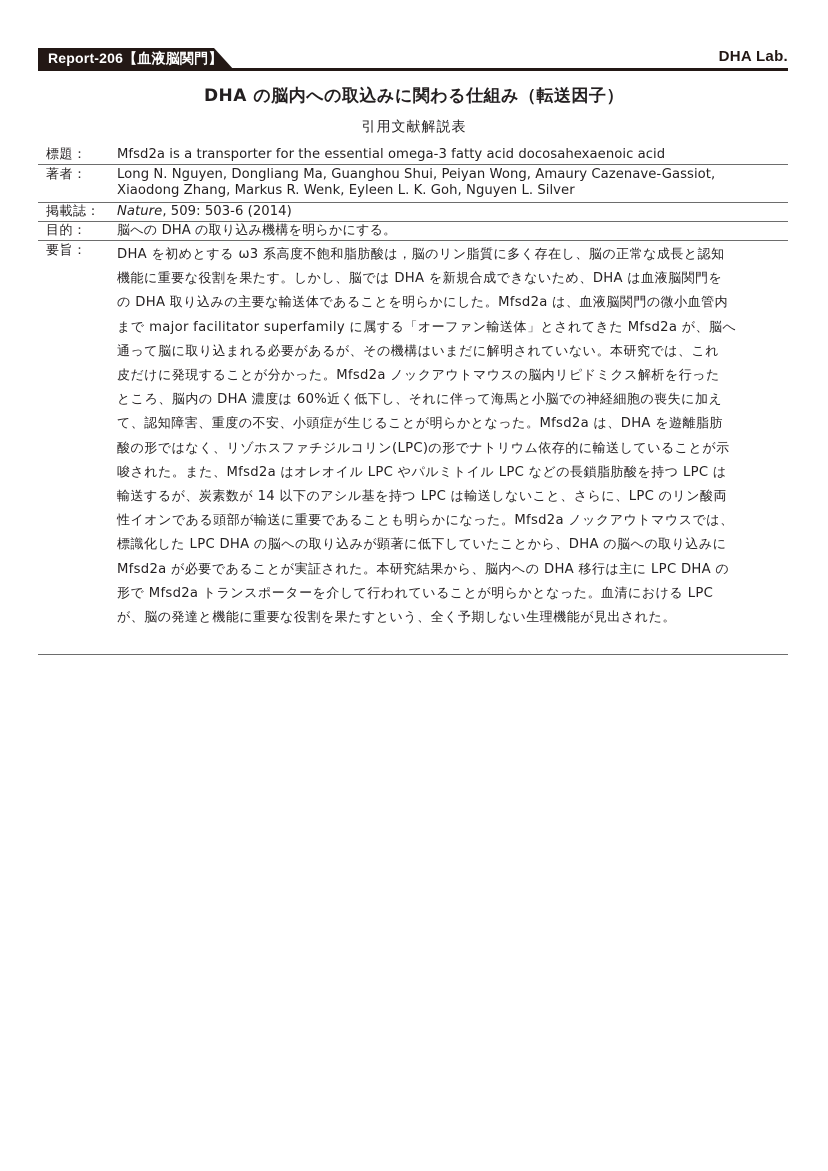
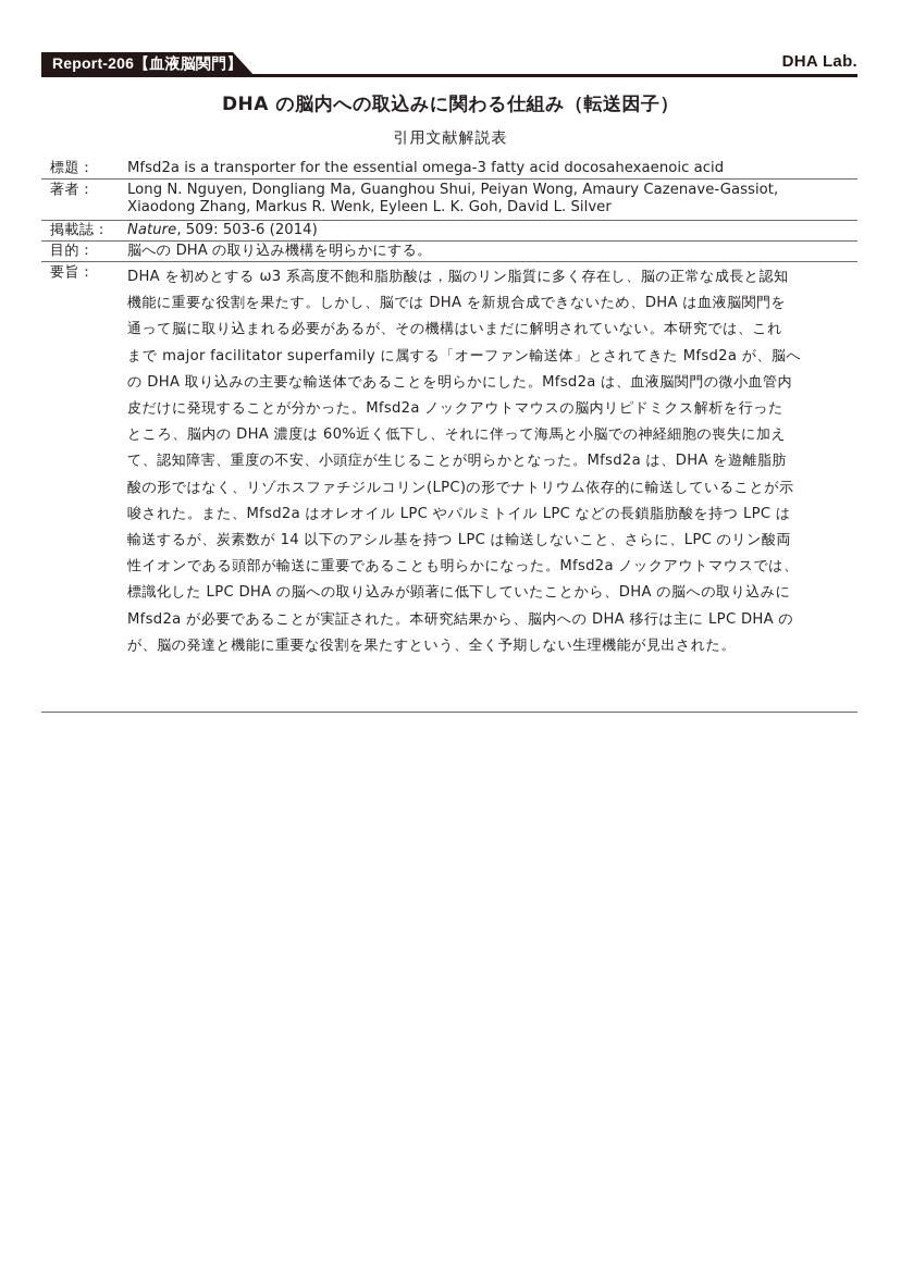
  Report-206【血液脳関門】
  DHA Lab.
  DHA の脳内への取込みに関わる仕組み（転送因子）
  引用文献解説表
  標題：
  Mfsd2a is a transporter for the essential omega-3 fatty acid docosahexaenoic acid
  著者：
  Long N. Nguyen, Dongliang Ma, Guanghou Shui, Peiyan Wong, Amaury Cazenave-Gassiot,
- Xiaodong Zhang, Markus R. Wenk, Eyleen L. K. Goh, Nguyen L. Silver
+ Xiaodong Zhang, Markus R. Wenk, Eyleen L. K. Goh, David L. Silver
  掲載誌：
  Nature, 509: 503-6 (2014)
  目的：
  脳への DHA の取り込み機構を明らかにする。
  要旨：
  DHA を初めとする ω3 系高度不飽和脂肪酸は，脳のリン脂質に多く存在し、脳の正常な成長と認知
  機能に重要な役割を果たす。しかし、脳では DHA を新規合成できないため、DHA は血液脳関門を
- の DHA 取り込みの主要な輸送体であることを明らかにした。Mfsd2a は、血液脳関門の微小血管内
+ 通って脳に取り込まれる必要があるが、その機構はいまだに解明されていない。本研究では、これ
  まで major facilitator superfamily に属する「オーファン輸送体」とされてきた Mfsd2a が、脳へ
- 通って脳に取り込まれる必要があるが、その機構はいまだに解明されていない。本研究では、これ
+ の DHA 取り込みの主要な輸送体であることを明らかにした。Mfsd2a は、血液脳関門の微小血管内
  皮だけに発現することが分かった。Mfsd2a ノックアウトマウスの脳内リピドミクス解析を行った
  ところ、脳内の DHA 濃度は 60%近く低下し、それに伴って海馬と小脳での神経細胞の喪失に加え
  て、認知障害、重度の不安、小頭症が生じることが明らかとなった。Mfsd2a は、DHA を遊離脂肪
  酸の形ではなく、リゾホスファチジルコリン(LPC)の形でナトリウム依存的に輸送していることが示
  唆された。また、Mfsd2a はオレオイル LPC やパルミトイル LPC などの長鎖脂肪酸を持つ LPC は
  輸送するが、炭素数が 14 以下のアシル基を持つ LPC は輸送しないこと、さらに、LPC のリン酸両
  性イオンである頭部が輸送に重要であることも明らかになった。Mfsd2a ノックアウトマウスでは、
  標識化した LPC DHA の脳への取り込みが顕著に低下していたことから、DHA の脳への取り込みに
  Mfsd2a が必要であることが実証された。本研究結果から、脳内への DHA 移行は主に LPC DHA の
- 形で Mfsd2a トランスポーターを介して行われていることが明らかとなった。血清における LPC
  が、脳の発達と機能に重要な役割を果たすという、全く予期しない生理機能が見出された。
